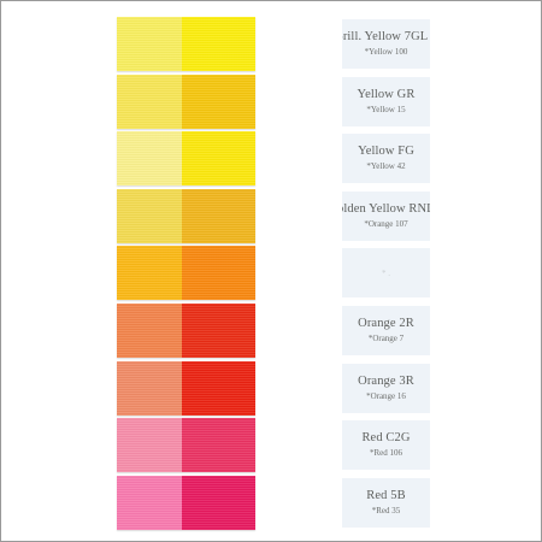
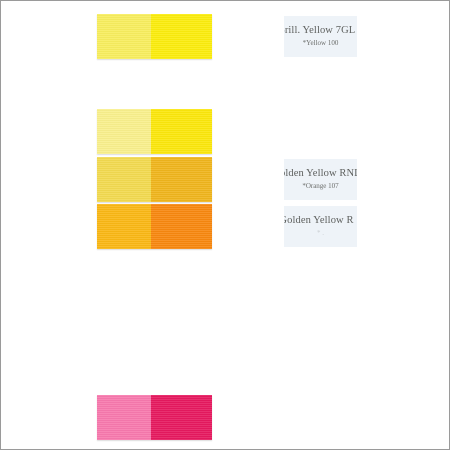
  rill. Yellow 7GL
  *Yellow 100
- Yellow GR
- *Yellow 15
- Yellow FG
- *Yellow 42
  lden Yellow RN
  *Orange 107
+ Golden Yellow R
  * .
- Orange 2R
- *Orange 7
- Orange 3R
- *Orange 16
- Red C2G
- *Red 106
- Red 5B
- *Red 35
